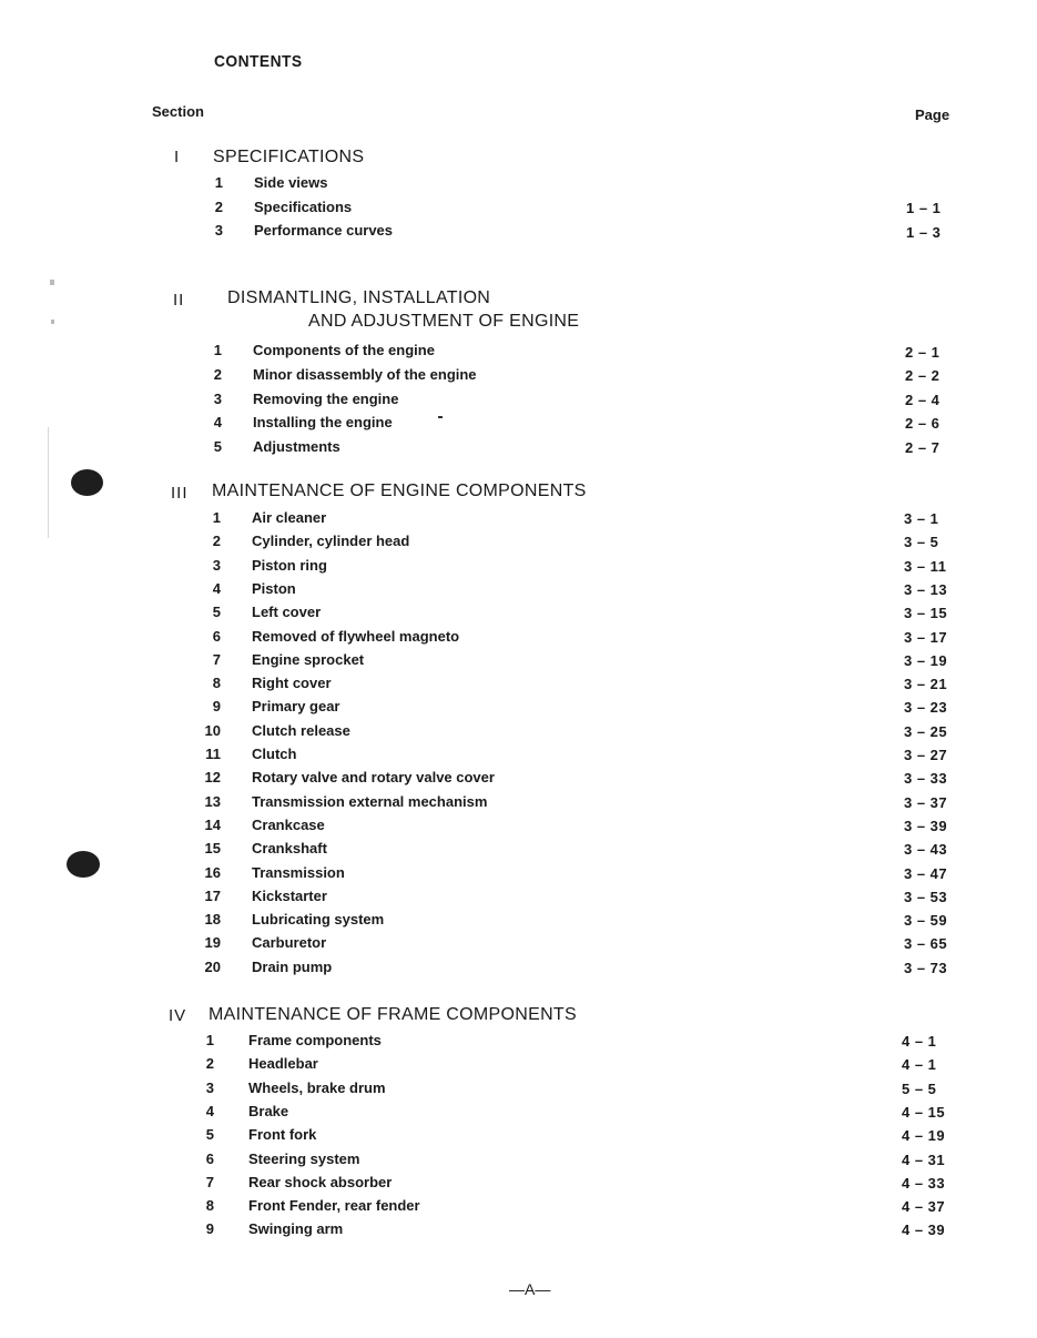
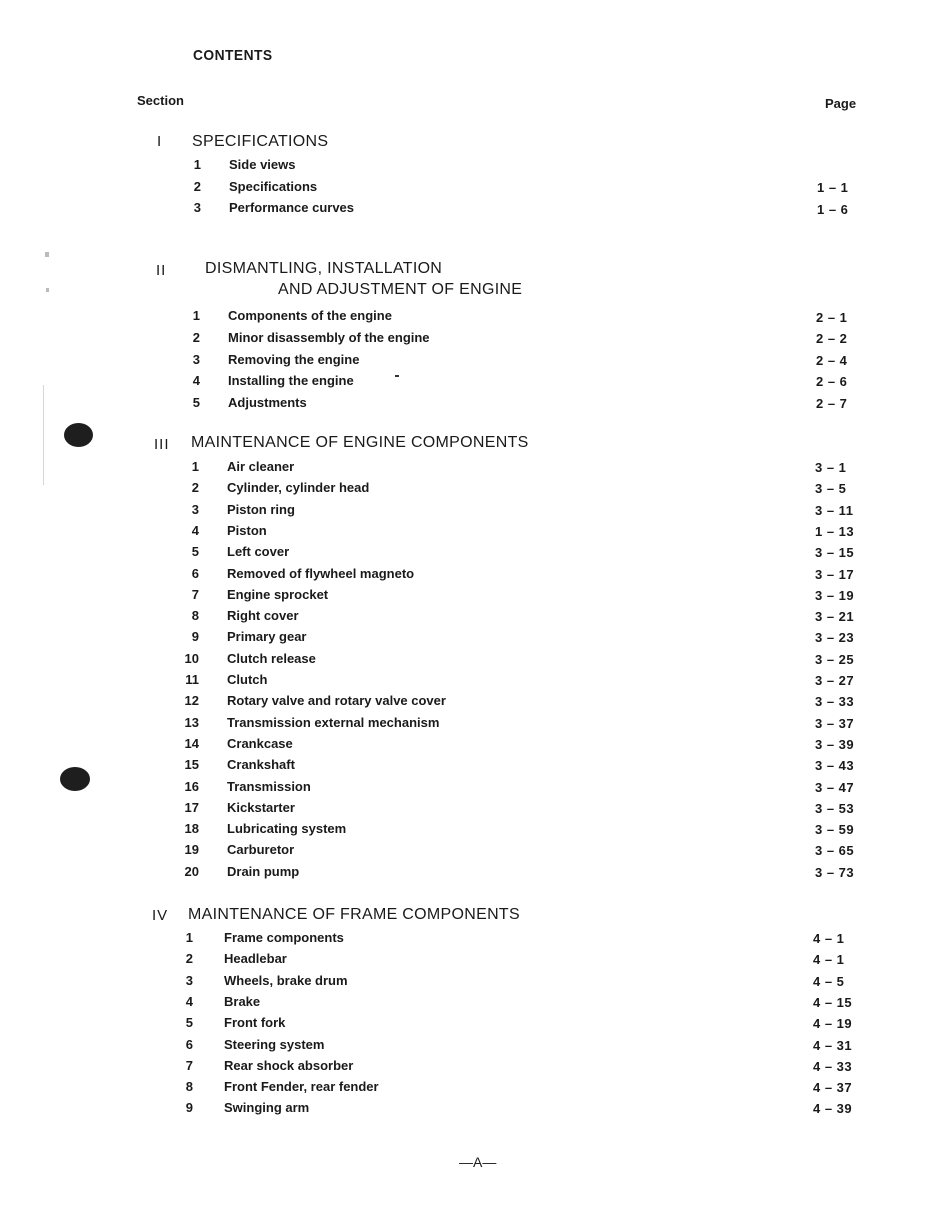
  CONTENTS
  Section
  Page
  I
  SPECIFICATIONS
  1
  Side views
  2
  Specifications
  1 – 1
  3
  Performance curves
- 1 – 3
+ 1 – 6
  II
  DISMANTLING, INSTALLATION
  AND ADJUSTMENT OF ENGINE
  1
  Components of the engine
  2 – 1
  2
  Minor disassembly of the engine
  2 – 2
  3
  Removing the engine
  2 – 4
  4
  Installing the engine
  2 – 6
  5
  Adjustments
  2 – 7
  III
  MAINTENANCE OF ENGINE COMPONENTS
  1
  Air cleaner
  3 – 1
  2
  Cylinder, cylinder head
  3 – 5
  3
  Piston ring
  3 – 11
  4
  Piston
- 3 – 13
+ 1 – 13
  5
  Left cover
  3 – 15
  6
  Removed of flywheel magneto
  3 – 17
  7
  Engine sprocket
  3 – 19
  8
  Right cover
  3 – 21
  9
  Primary gear
  3 – 23
  10
  Clutch release
  3 – 25
  11
  Clutch
  3 – 27
  12
  Rotary valve and rotary valve cover
  3 – 33
  13
  Transmission external mechanism
  3 – 37
  14
  Crankcase
  3 – 39
  15
  Crankshaft
  3 – 43
  16
  Transmission
  3 – 47
  17
  Kickstarter
  3 – 53
  18
  Lubricating system
  3 – 59
  19
  Carburetor
  3 – 65
  20
  Drain pump
  3 – 73
  IV
  MAINTENANCE OF FRAME COMPONENTS
  1
  Frame components
  4 – 1
  2
  Headlebar
  4 – 1
  3
  Wheels, brake drum
- 5 – 5
+ 4 – 5
  4
  Brake
  4 – 15
  5
  Front fork
  4 – 19
  6
  Steering system
  4 – 31
  7
  Rear shock absorber
  4 – 33
  8
  Front Fender, rear fender
  4 – 37
  9
  Swinging arm
  4 – 39
  —A—
